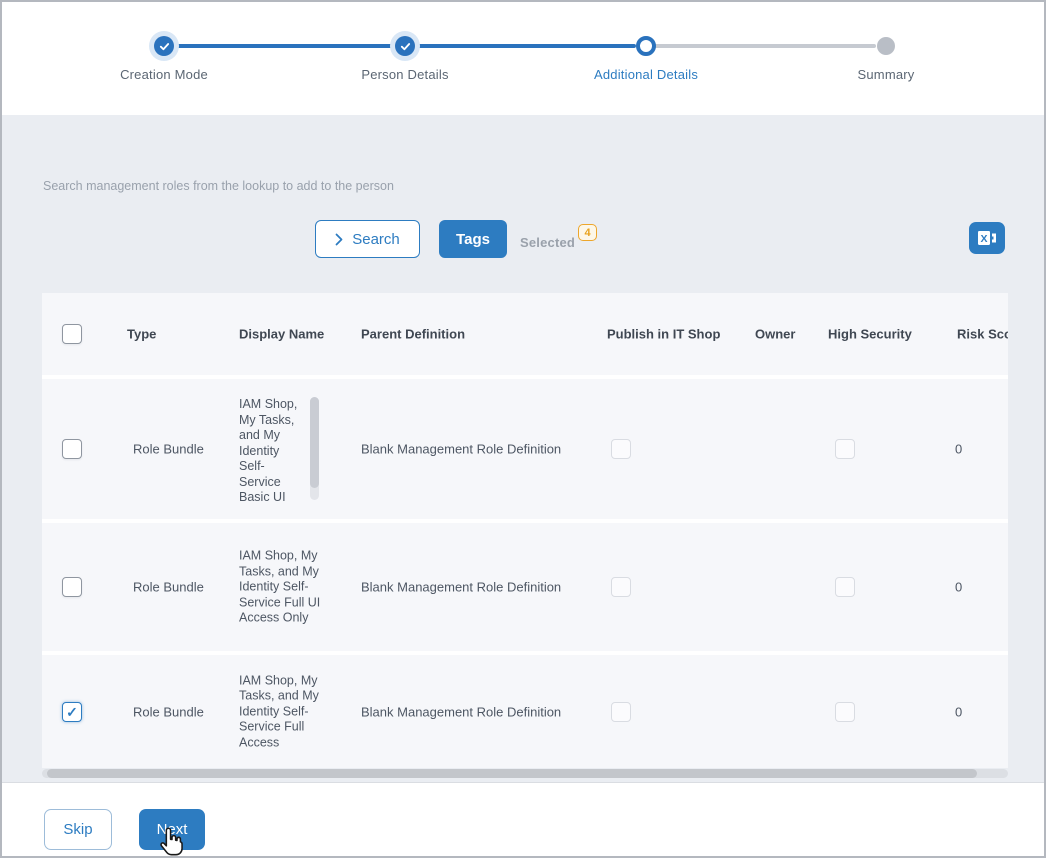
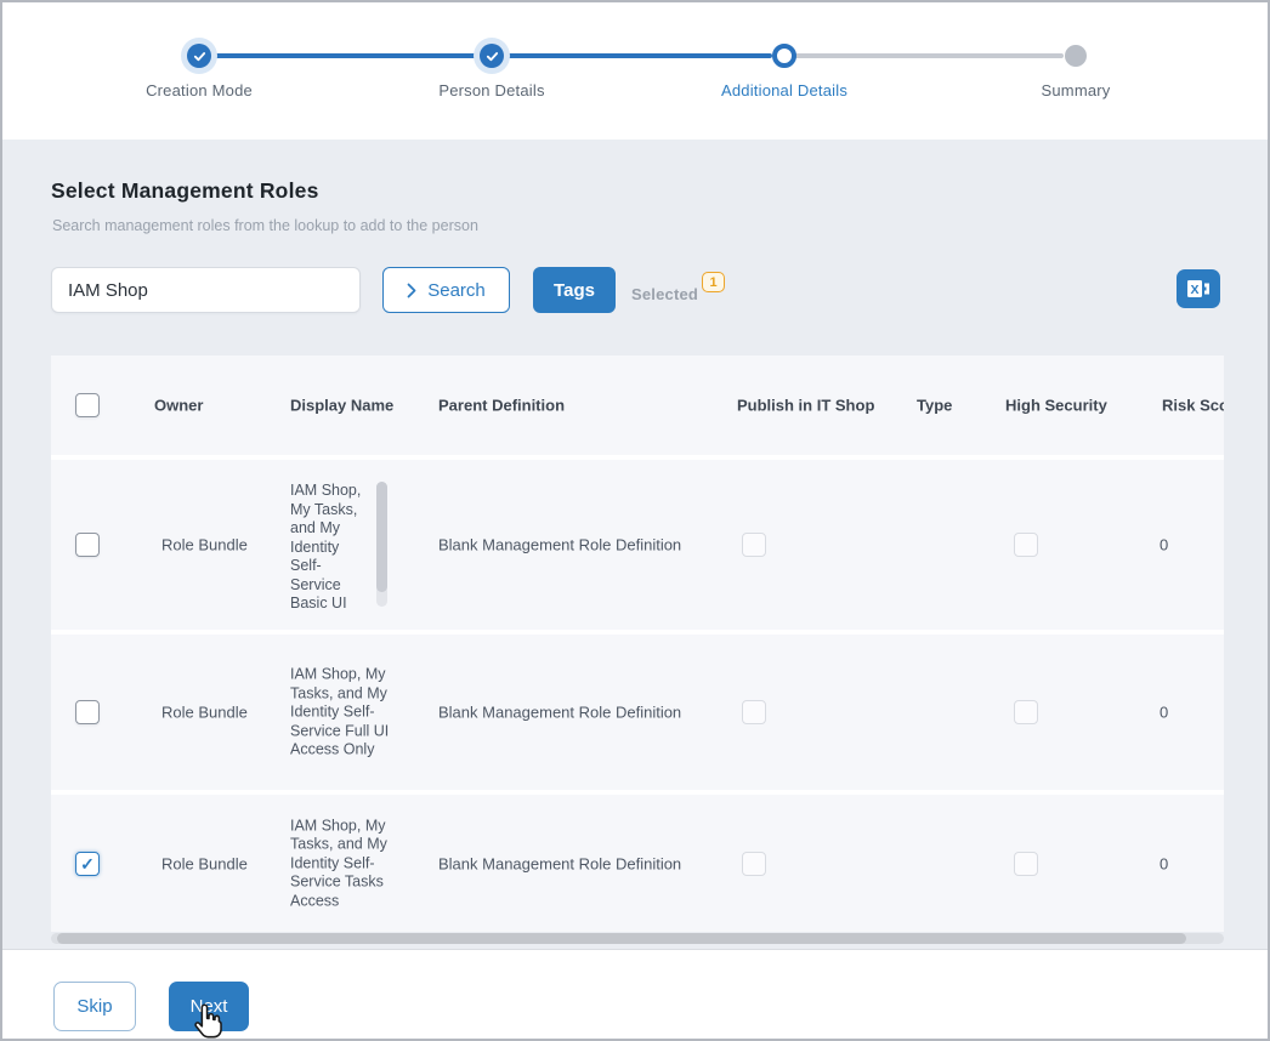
  Creation Mode
  Person Details
  Additional Details
  Summary
+ Select Management Roles
  Search management roles from the lookup to add to the person
+ IAM Shop
  Search
  Tags
  Selected
- 4
+ 1
  X
- Type
+ Owner
  Display Name
  Parent Definition
  Publish in IT Shop
- Owner
+ Type
  High Security
  Risk Sco
  Role Bundle
  IAM Shop, My Tasks, and My Identity Self-Service Basic UI
  Blank Management Role Definition
  0
  Role Bundle
  IAM Shop, My Tasks, and My Identity Self-Service Full UI Access Only
  Blank Management Role Definition
  0
  Role Bundle
- IAM Shop, My Tasks, and My Identity Self-Service Full Access
+ IAM Shop, My Tasks, and My Identity Self-Service Tasks Access
  Blank Management Role Definition
  0
  Skip
  Next
